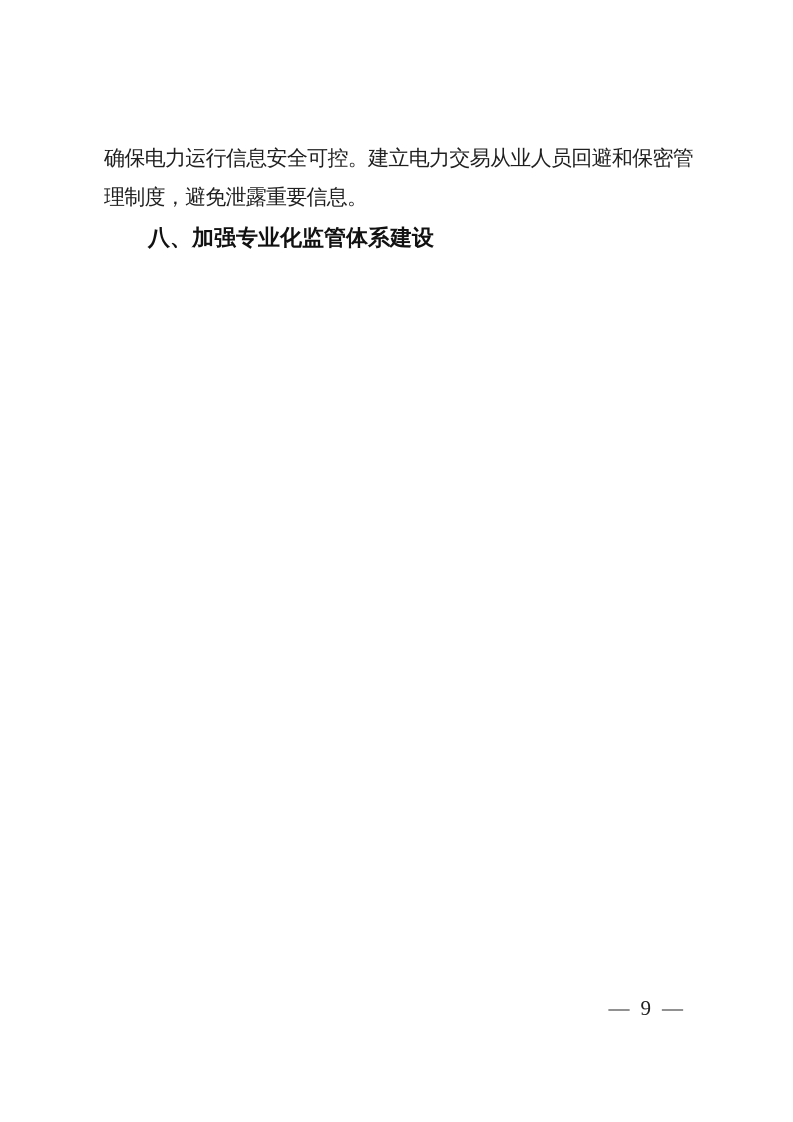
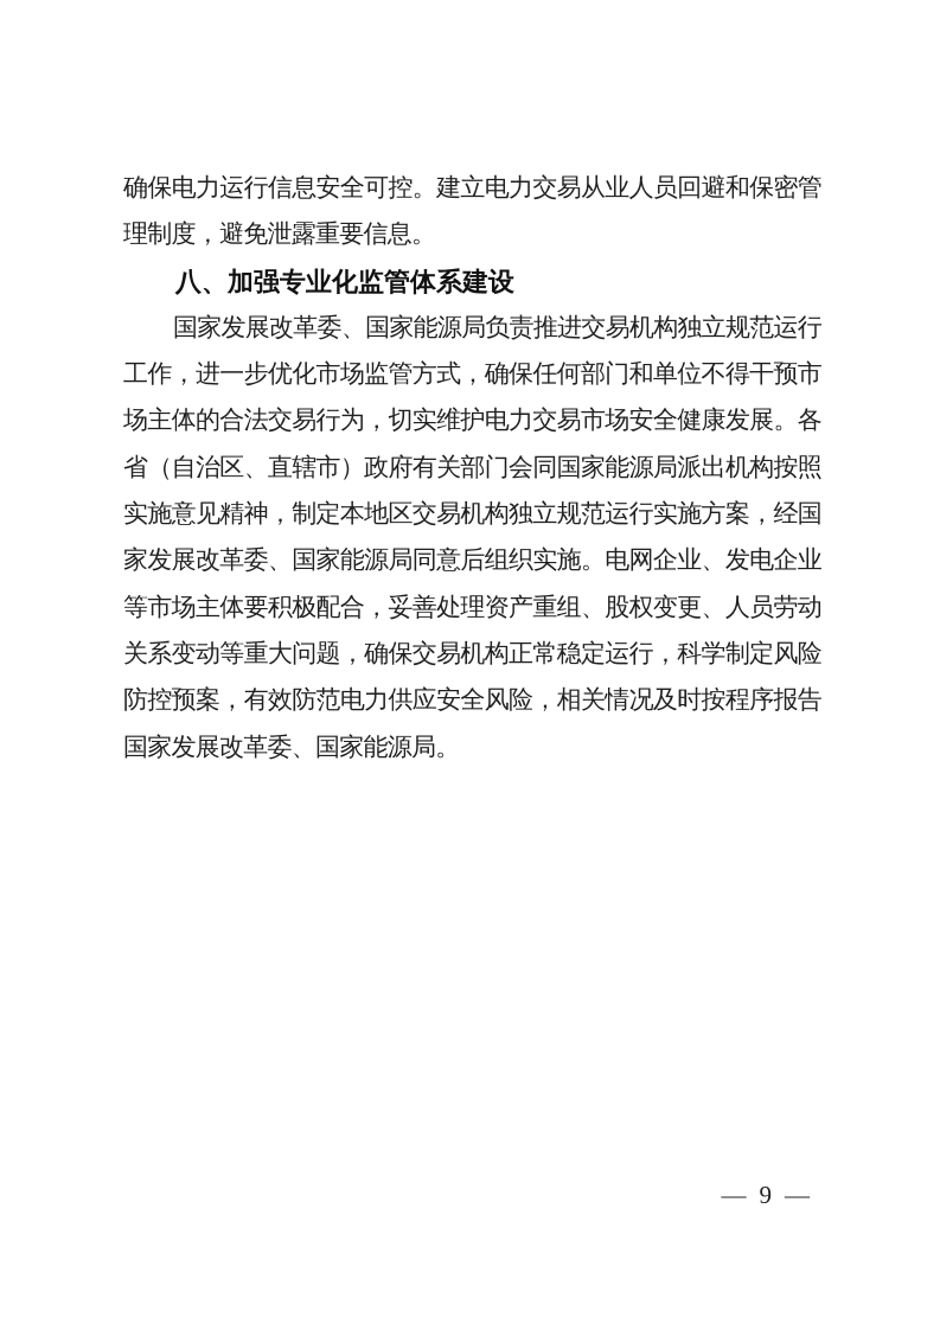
  确保电力运行信息安全可控。建立电力交易从业人员回避和保密管理制度，避免泄露重要信息。
  八、加强专业化监管体系建设
+ 国家发展改革委、国家能源局负责推进交易机构独立规范运行工作，进一步优化市场监管方式，确保任何部门和单位不得干预市场主体的合法交易行为，切实维护电力交易市场安全健康发展。各省（自治区、直辖市）政府有关部门会同国家能源局派出机构按照实施意见精神，制定本地区交易机构独立规范运行实施方案，经国家发展改革委、国家能源局同意后组织实施。电网企业、发电企业等市场主体要积极配合，妥善处理资产重组、股权变更、人员劳动关系变动等重大问题，确保交易机构正常稳定运行，科学制定风险防控预案，有效防范电力供应安全风险，相关情况及时按程序报告国家发展改革委、国家能源局。
  — 9 —
